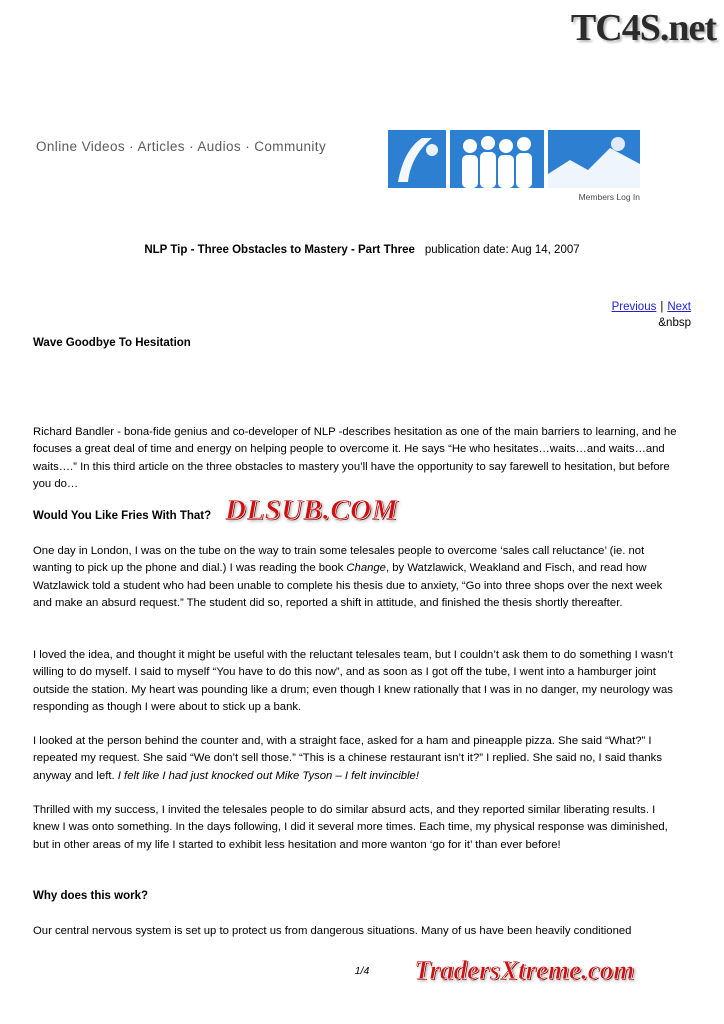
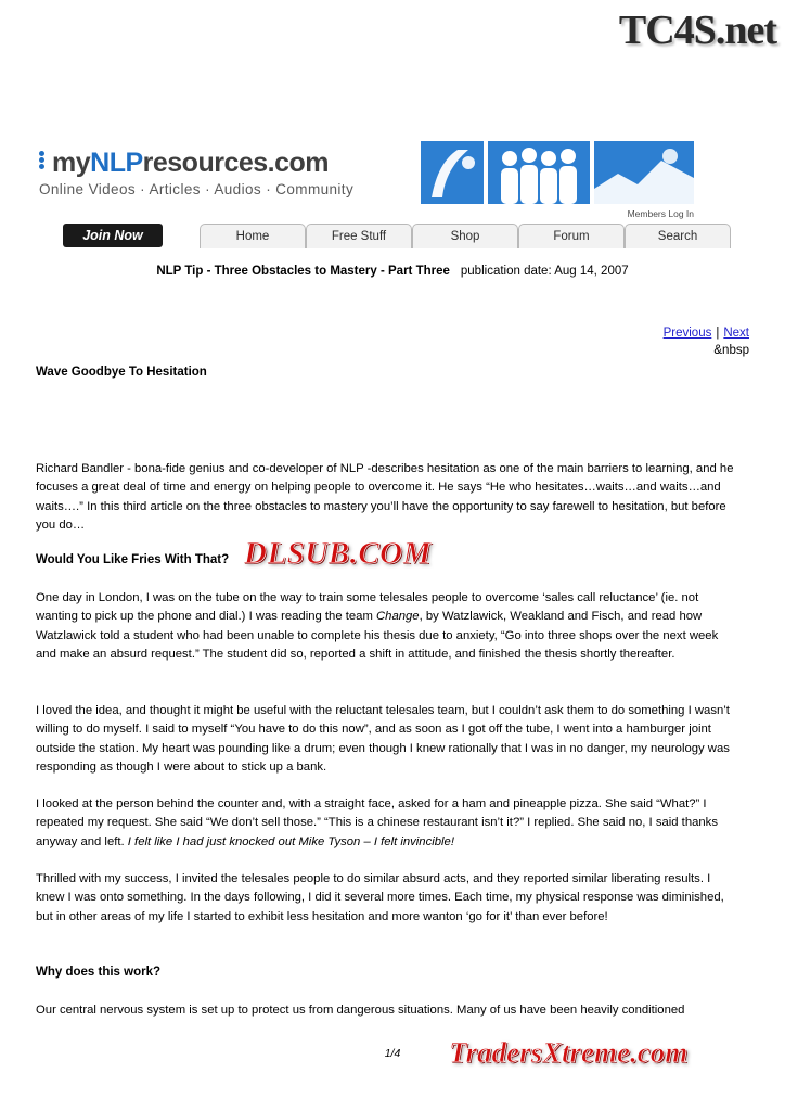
  TC4S.net
+ myNLPresources.com
  Online Videos · Articles · Audios · Community
  Members Log In
+ Join Now
+ Home
+ Free Stuff
+ Shop
+ Forum
+ Search
  NLP Tip - Three Obstacles to Mastery - Part Three publication date: Aug 14, 2007
  Previous | Next
  &nbsp
  Wave Goodbye To Hesitation
  Richard Bandler - bona-fide genius and co-developer of NLP -describes hesitation as one of the main barriers to learning, and he focuses a great deal of time and energy on helping people to overcome it. He says “He who hesitates…waits…and waits…and waits….” In this third article on the three obstacles to mastery you’ll have the opportunity to say farewell to hesitation, but before you do…
  Would You Like Fries With That?
- One day in London, I was on the tube on the way to train some telesales people to overcome ‘sales call reluctance’ (ie. not wanting to pick up the phone and dial.) I was reading the book Change, by Watzlawick, Weakland and Fisch, and read how Watzlawick told a student who had been unable to complete his thesis due to anxiety, “Go into three shops over the next week and make an absurd request.” The student did so, reported a shift in attitude, and finished the thesis shortly thereafter.
+ One day in London, I was on the tube on the way to train some telesales people to overcome ‘sales call reluctance’ (ie. not wanting to pick up the phone and dial.) I was reading the team Change, by Watzlawick, Weakland and Fisch, and read how Watzlawick told a student who had been unable to complete his thesis due to anxiety, “Go into three shops over the next week and make an absurd request.” The student did so, reported a shift in attitude, and finished the thesis shortly thereafter.
  I loved the idea, and thought it might be useful with the reluctant telesales team, but I couldn’t ask them to do something I wasn’t willing to do myself. I said to myself “You have to do this now”, and as soon as I got off the tube, I went into a hamburger joint outside the station. My heart was pounding like a drum; even though I knew rationally that I was in no danger, my neurology was responding as though I were about to stick up a bank.
  I looked at the person behind the counter and, with a straight face, asked for a ham and pineapple pizza. She said “What?” I repeated my request. She said “We don’t sell those.” “This is a chinese restaurant isn’t it?” I replied. She said no, I said thanks anyway and left. I felt like I had just knocked out Mike Tyson – I felt invincible!
  Thrilled with my success, I invited the telesales people to do similar absurd acts, and they reported similar liberating results. I knew I was onto something. In the days following, I did it several more times. Each time, my physical response was diminished, but in other areas of my life I started to exhibit less hesitation and more wanton ‘go for it’ than ever before!
  Why does this work?
  Our central nervous system is set up to protect us from dangerous situations. Many of us have been heavily conditioned
  DLSUB.COM
  1/4
  TradersXtreme.com
